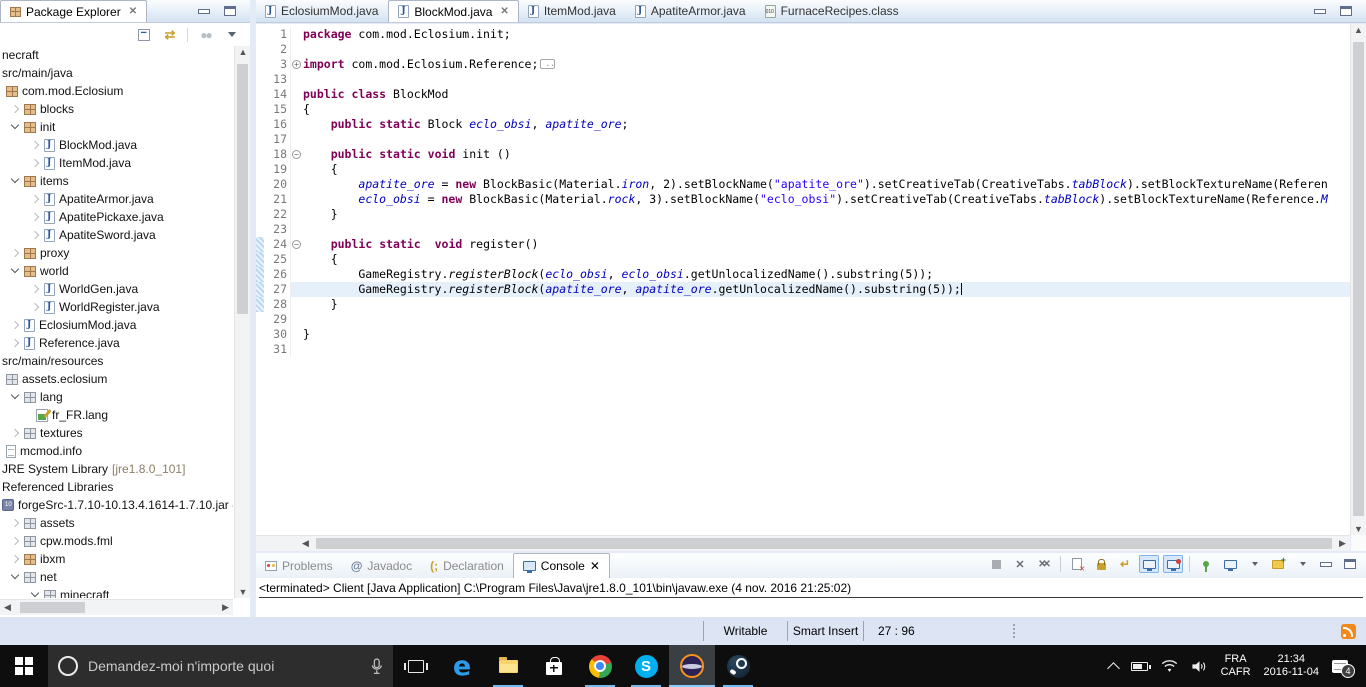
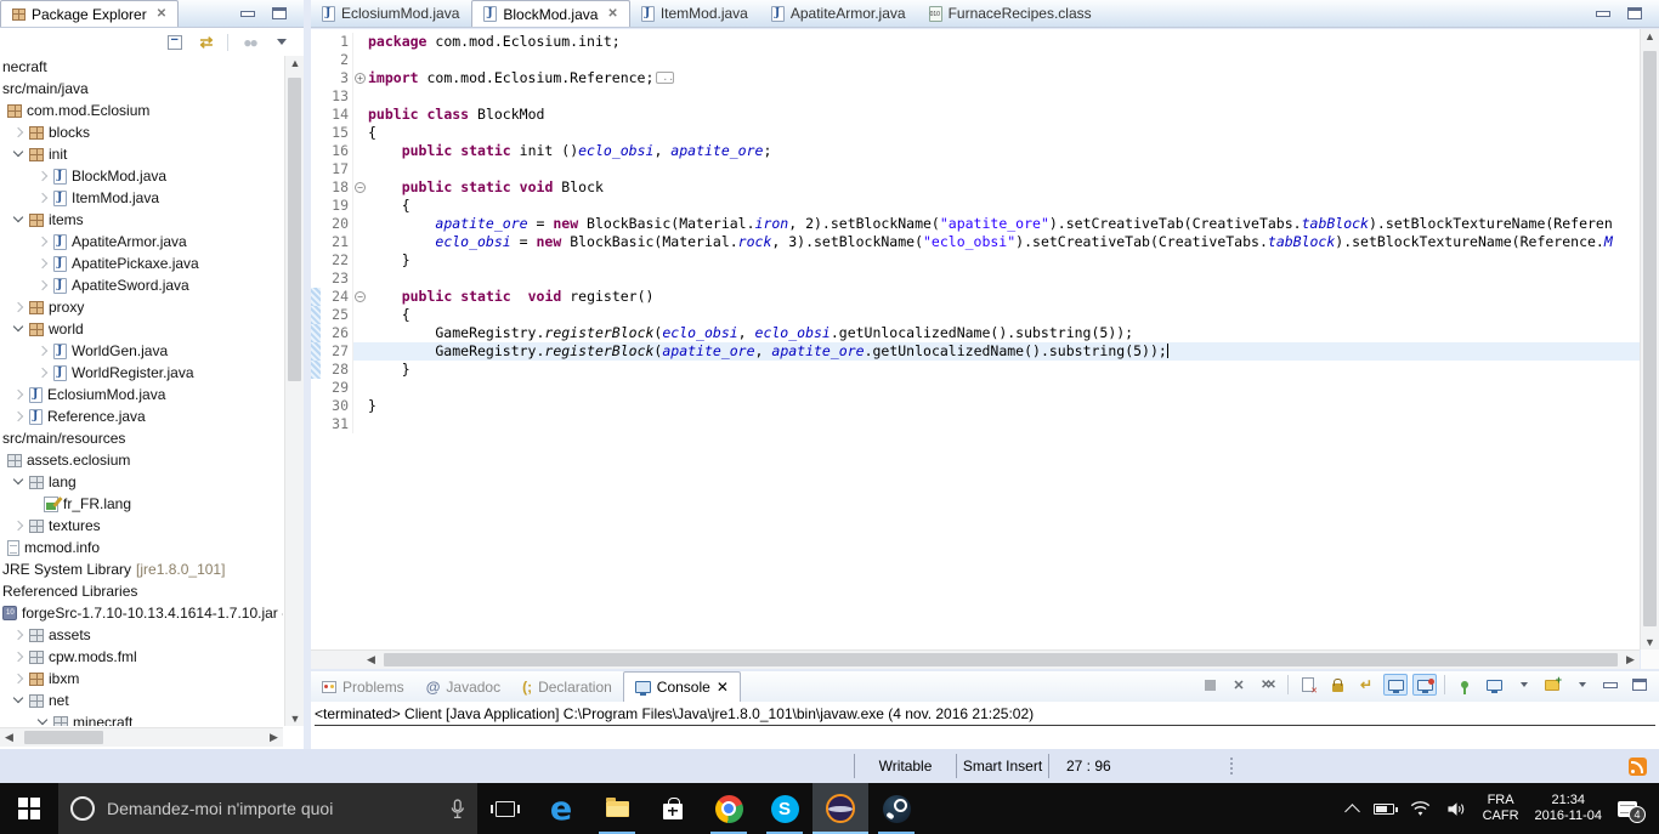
  Package Explorer
  ✕
  ⇄
  ●●
  necraft
  src/main/java
  com.mod.Eclosium
  blocks
  init
  BlockMod.java
  ItemMod.java
  items
  ApatiteArmor.java
  ApatitePickaxe.java
  ApatiteSword.java
  proxy
  world
  WorldGen.java
  WorldRegister.java
  EclosiumMod.java
  Reference.java
  src/main/resources
  assets.eclosium
  lang
  fr_FR.lang
  textures
  mcmod.info
  JRE System Library
  [jre1.8.0_101]
  Referenced Libraries
  forgeSrc-1.7.10-10.13.4.1614-1.7.10.jar
  assets
  cpw.mods.fml
  ibxm
  net
  minecraft
  ▲
  ▼
  ◀
  ▶
  EclosiumMod.java
  BlockMod.java
  ✕
  ItemMod.java
  ApatiteArmor.java
  FurnaceRecipes.class
  1
  package com.mod.Eclosium.init;
  2
  3
  +
  import com.mod.Eclosium.Reference;
  13
  14
  public class BlockMod
  15
  {
  16
- public static Block eclo_obsi, apatite_ore;
+ public static init ()eclo_obsi, apatite_ore;
  17
  18
  −
- public static void init ()
+ public static void Block
  19
  {
  20
  apatite_ore = new BlockBasic(Material.iron, 2).setBlockName("apatite_ore").setCreativeTab(CreativeTabs.tabBlock).setBlockTextureName(Referen
  21
  eclo_obsi = new BlockBasic(Material.rock, 3).setBlockName("eclo_obsi").setCreativeTab(CreativeTabs.tabBlock).setBlockTextureName(Reference.M
  22
  }
  23
  24
  −
  public static void register()
  25
  {
  26
  GameRegistry.registerBlock(eclo_obsi, eclo_obsi.getUnlocalizedName().substring(5));
  27
  GameRegistry.registerBlock(apatite_ore, apatite_ore.getUnlocalizedName().substring(5));
  28
  }
  29
  30
  }
  31
  ▲
  ▼
  ◀
  ▶
  Problems
  @
  Javadoc
  (;
  Declaration
  Console
  ✕
  ✕
  ✕✕
  ↵
  <terminated> Client [Java Application] C:\Program Files\Java\jre1.8.0_101\bin\javaw.exe (4 nov. 2016 21:25:02)
  Writable
  Smart Insert
  27 : 96
  Demandez-moi n'importe quoi
  e
  S
  FRA
  CAFR
  21:34
  2016-11-04
  4
